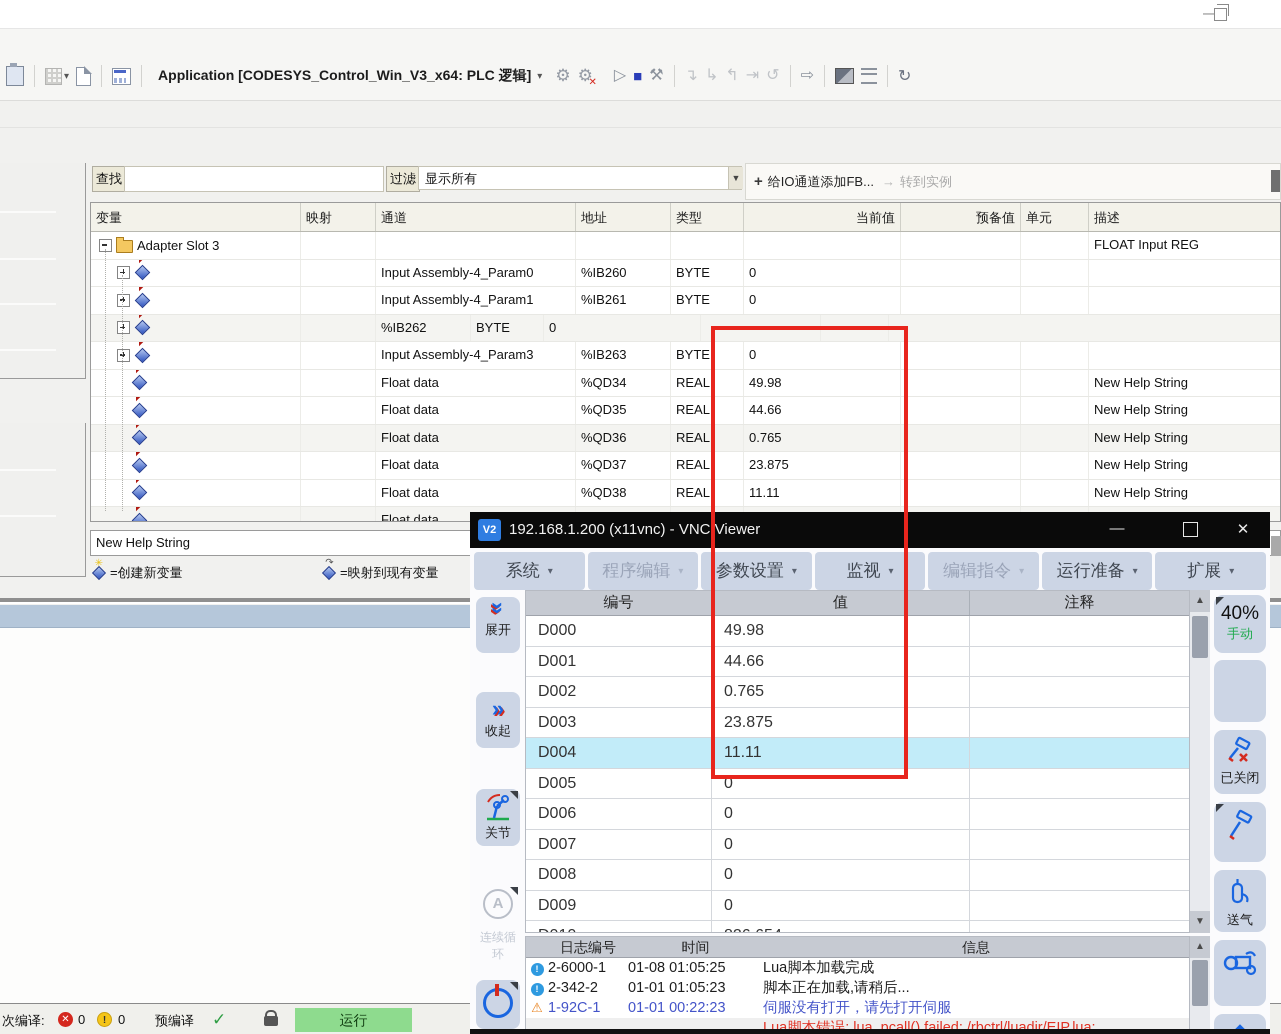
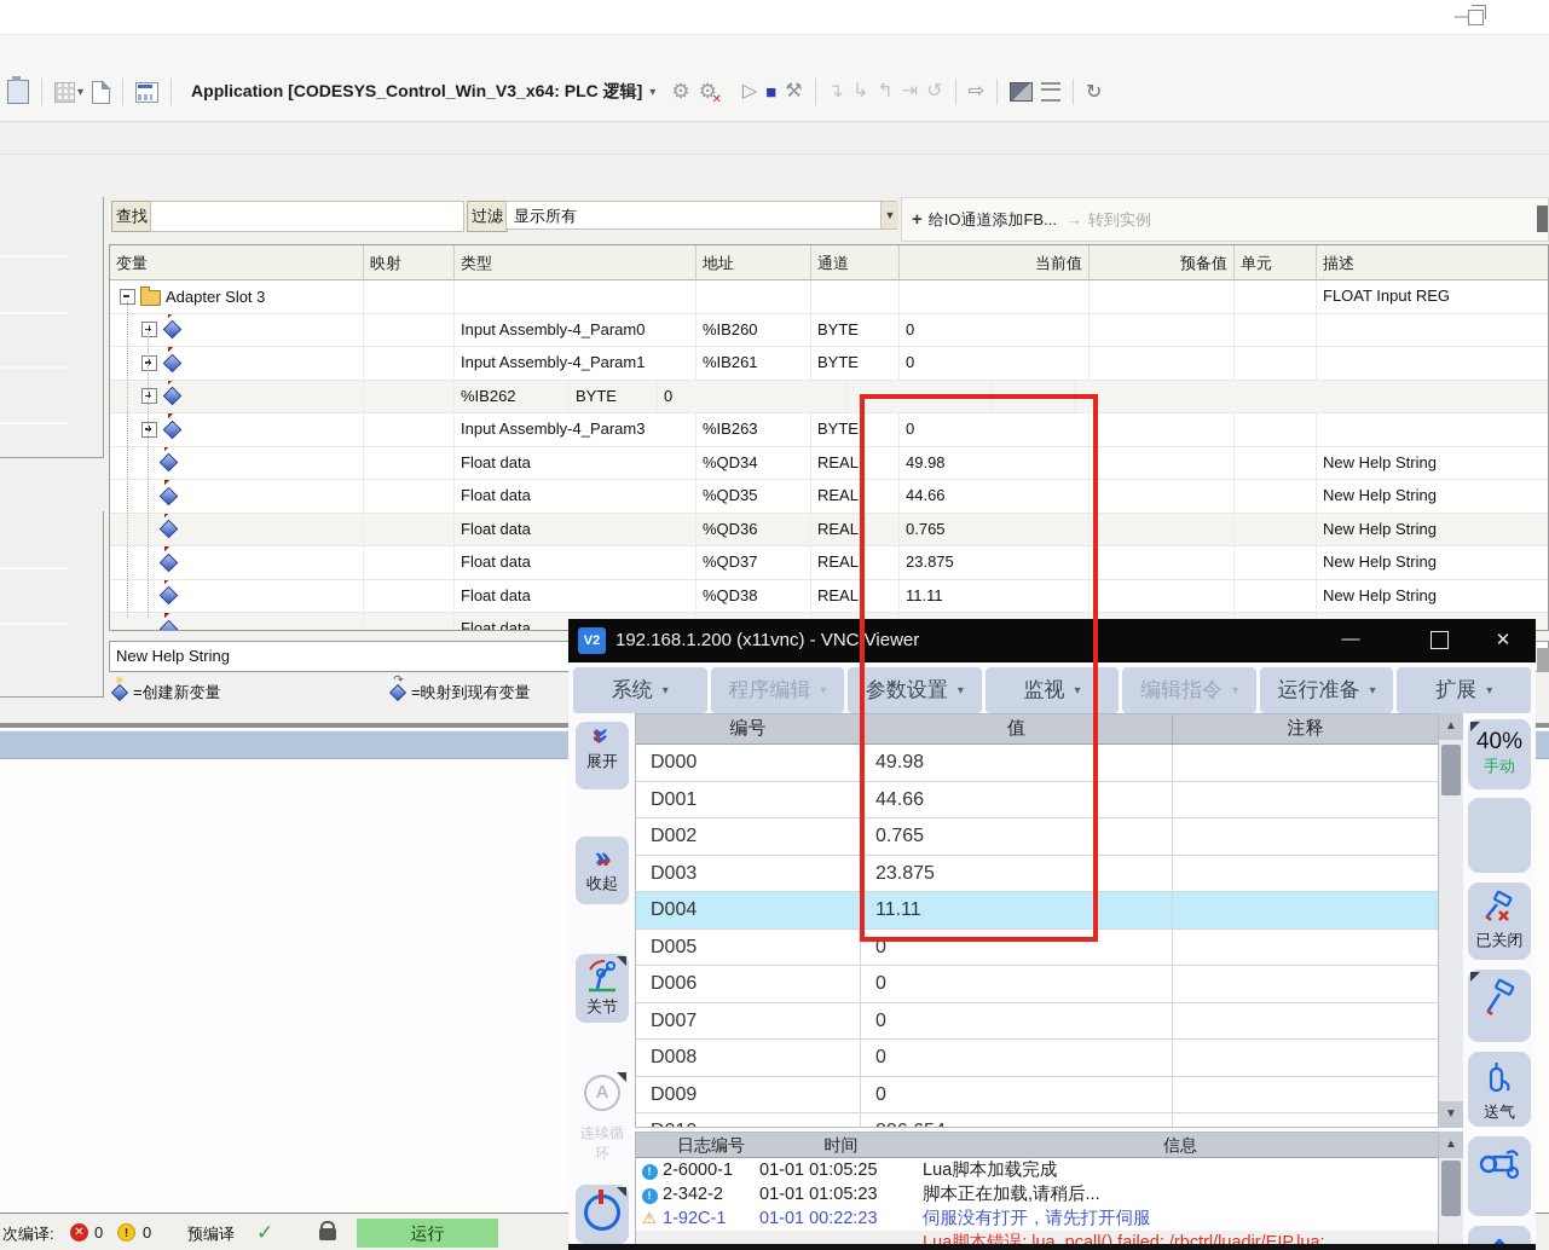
  —
  ▾
  Application [CODESYS_Control_Win_V3_x64: PLC 逻辑]
  ▾
  ⚙
  ⚙
  ✕
  ▷
  ■
  ⚒
  ↴
  ↳
  ↰
  ⇥
  ↺
  ⇨
  ↻
  查找
  过滤
  显示所有
  ▼
  +
  给IO通道添加FB...
  →
  转到实例
  变量
  映射
- 通道
+ 类型
  地址
- 类型
+ 通道
  当前值
  预备值
  单元
  描述
  Adapter Slot 3
  FLOAT Input REG
  Input Assembly-4_Param0
  %IB260
  BYTE
  0
  Input Assembly-4_Param1
  %IB261
  BYTE
  0
  %IB262
  BYTE
  0
  Input Assembly-4_Param3
  %IB263
  BYTE
  0
  Float data
  %QD34
  REAL
  49.98
  New Help String
  Float data
  %QD35
  REAL
  44.66
  New Help String
  Float data
  %QD36
  REAL
  0.765
  New Help String
  Float data
  %QD37
  REAL
  23.875
  New Help String
  Float data
  %QD38
  REAL
  11.11
  New Help String
  Float data
  New Help String
  =创建新变量
  =映射到现有变量
  次编译:
  ✕
  0
  !
  0
  预编译
  ✓
  运行
  V2
  192.168.1.200 (x11vnc) - VNC Viewer
  —
  ✕
  系统
  ▾
  程序编辑
  ▾
  参数设置
  ▾
  监视
  ▾
  编辑指令
  ▾
  运行准备
  ▾
  扩展
  ▾
  展开
  »
  收起
  关节
  A
  连续循环
  编号
  值
  注释
  D000
  49.98
  D001
  44.66
  D002
  0.765
  D003
  23.875
  D004
  11.11
  D005
  0
  D006
  0
  D007
  0
  D008
  0
  D009
  0
  ▲
  ▼
  日志编号
  时间
  信息
  !
  2-6000-1
- 01-08 01:05:25
+ 01-01 01:05:25
  Lua脚本加载完成
  !
  2-342-2
  01-01 01:05:23
  脚本正在加载,请稍后...
  ⚠
  1-92C-1
  01-01 00:22:23
  伺服没有打开，请先打开伺服
  Lua脚本错误: lua_pcall() failed: /rbctrl/luadir/EIP.lua:
  ▲
  40%
  手动
  已关闭
  送气
